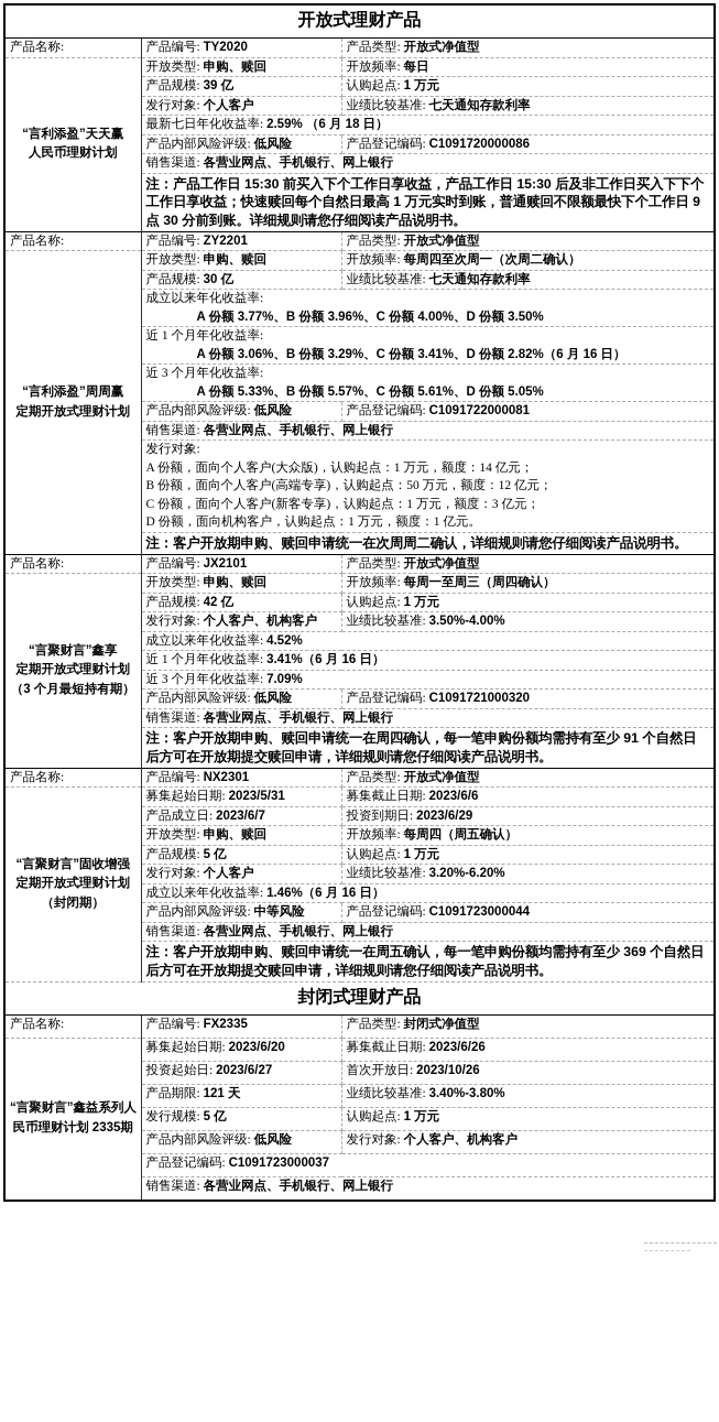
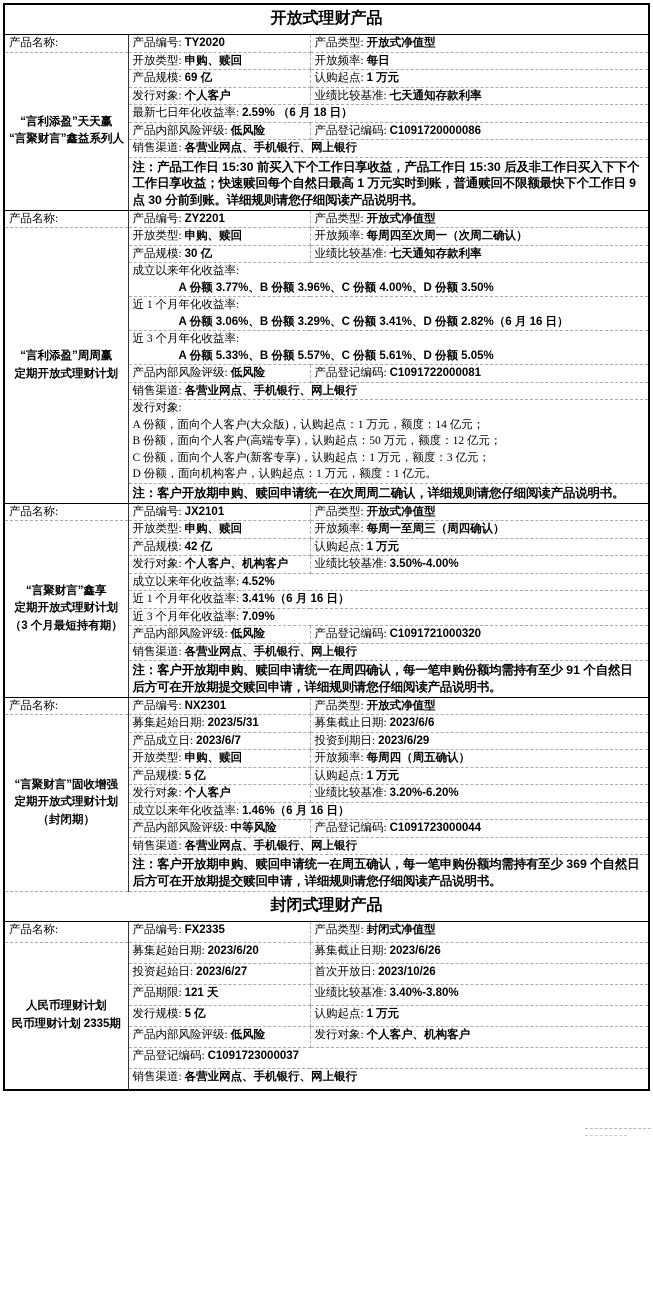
  开放式理财产品
  产品名称:	产品编号: TY2020	产品类型: 开放式净值型
- “言利添盈”天天赢人民币理财计划	开放类型: 申购、赎回	开放频率: 每日
+ “言利添盈”天天赢“言聚财言”鑫益系列人	开放类型: 申购、赎回	开放频率: 每日
- 产品规模: 39 亿	认购起点: 1 万元
+ 产品规模: 69 亿	认购起点: 1 万元
  发行对象: 个人客户	业绩比较基准: 七天通知存款利率
  最新七日年化收益率: 2.59% （6 月 18 日）
  产品内部风险评级: 低风险	产品登记编码: C1091720000086
  销售渠道: 各营业网点、手机银行、网上银行
  注：产品工作日 15:30 前买入下个工作日享收益，产品工作日 15:30 后及非工作日买入下下个工作日享收益；快速赎回每个自然日最高 1 万元实时到账，普通赎回不限额最快下个工作日 9 点 30 分前到账。详细规则请您仔细阅读产品说明书。
  产品名称:	产品编号: ZY2201	产品类型: 开放式净值型
  “言利添盈”周周赢定期开放式理财计划	开放类型: 申购、赎回	开放频率: 每周四至次周一（次周二确认）
  产品规模: 30 亿	业绩比较基准: 七天通知存款利率
  成立以来年化收益率:A 份额 3.77%、B 份额 3.96%、C 份额 4.00%、D 份额 3.50%
  近 1 个月年化收益率:A 份额 3.06%、B 份额 3.29%、C 份额 3.41%、D 份额 2.82%（6 月 16 日）
  近 3 个月年化收益率:A 份额 5.33%、B 份额 5.57%、C 份额 5.61%、D 份额 5.05%
  产品内部风险评级: 低风险	产品登记编码: C1091722000081
  销售渠道: 各营业网点、手机银行、网上银行
  发行对象:A 份额，面向个人客户(大众版)，认购起点：1 万元，额度：14 亿元；B 份额，面向个人客户(高端专享)，认购起点：50 万元，额度：12 亿元；C 份额，面向个人客户(新客专享)，认购起点：1 万元，额度：3 亿元；D 份额，面向机构客户，认购起点：1 万元，额度：1 亿元。
  注：客户开放期申购、赎回申请统一在次周周二确认，详细规则请您仔细阅读产品说明书。
  产品名称:	产品编号: JX2101	产品类型: 开放式净值型
  “言聚财言”鑫享定期开放式理财计划（3 个月最短持有期）	开放类型: 申购、赎回	开放频率: 每周一至周三（周四确认）
  产品规模: 42 亿	认购起点: 1 万元
  发行对象: 个人客户、机构客户	业绩比较基准: 3.50%-4.00%
  成立以来年化收益率: 4.52%
  近 1 个月年化收益率: 3.41%（6 月 16 日）
  近 3 个月年化收益率: 7.09%
  产品内部风险评级: 低风险	产品登记编码: C1091721000320
  销售渠道: 各营业网点、手机银行、网上银行
  注：客户开放期申购、赎回申请统一在周四确认，每一笔申购份额均需持有至少 91 个自然日后方可在开放期提交赎回申请，详细规则请您仔细阅读产品说明书。
  产品名称:	产品编号: NX2301	产品类型: 开放式净值型
  “言聚财言”固收增强定期开放式理财计划（封闭期）	募集起始日期: 2023/5/31	募集截止日期: 2023/6/6
  产品成立日: 2023/6/7	投资到期日: 2023/6/29
  开放类型: 申购、赎回	开放频率: 每周四（周五确认）
  产品规模: 5 亿	认购起点: 1 万元
  发行对象: 个人客户	业绩比较基准: 3.20%-6.20%
  成立以来年化收益率: 1.46%（6 月 16 日）
  产品内部风险评级: 中等风险	产品登记编码: C1091723000044
  销售渠道: 各营业网点、手机银行、网上银行
  注：客户开放期申购、赎回申请统一在周五确认，每一笔申购份额均需持有至少 369 个自然日后方可在开放期提交赎回申请，详细规则请您仔细阅读产品说明书。
  封闭式理财产品
  产品名称:	产品编号: FX2335	产品类型: 封闭式净值型
- “言聚财言”鑫益系列人民币理财计划 2335期	募集起始日期: 2023/6/20	募集截止日期: 2023/6/26
+ 人民币理财计划民币理财计划 2335期	募集起始日期: 2023/6/20	募集截止日期: 2023/6/26
  投资起始日: 2023/6/27	首次开放日: 2023/10/26
  产品期限: 121 天	业绩比较基准: 3.40%-3.80%
  发行规模: 5 亿	认购起点: 1 万元
  产品内部风险评级: 低风险	发行对象: 个人客户、机构客户
  产品登记编码: C1091723000037
  销售渠道: 各营业网点、手机银行、网上银行
